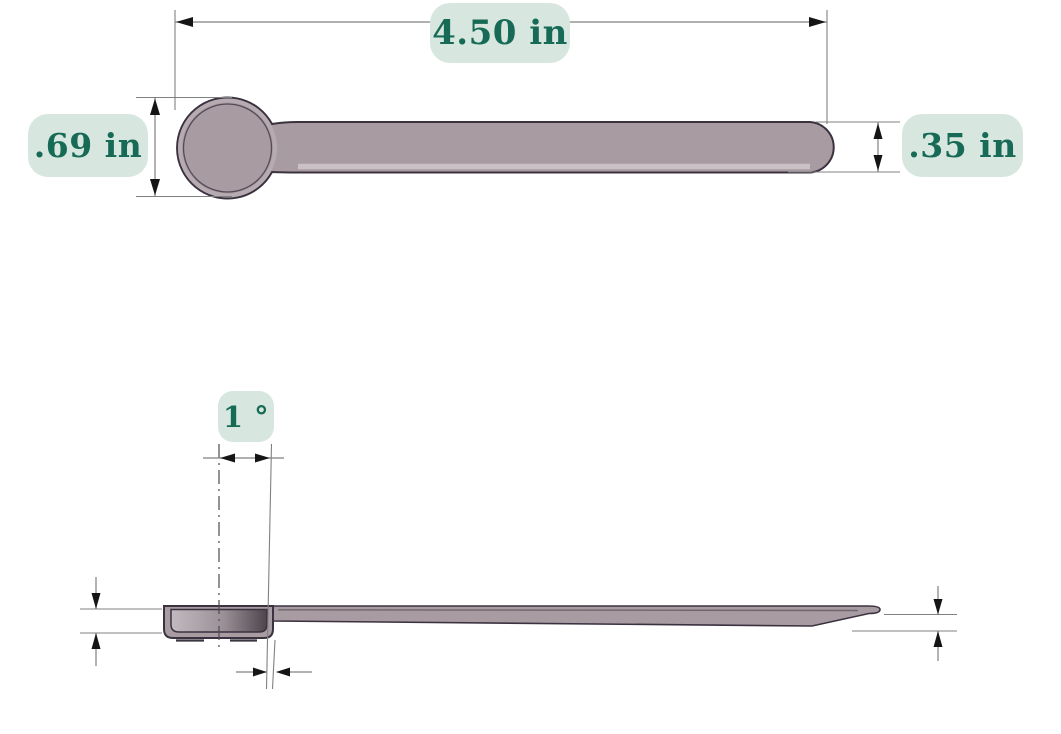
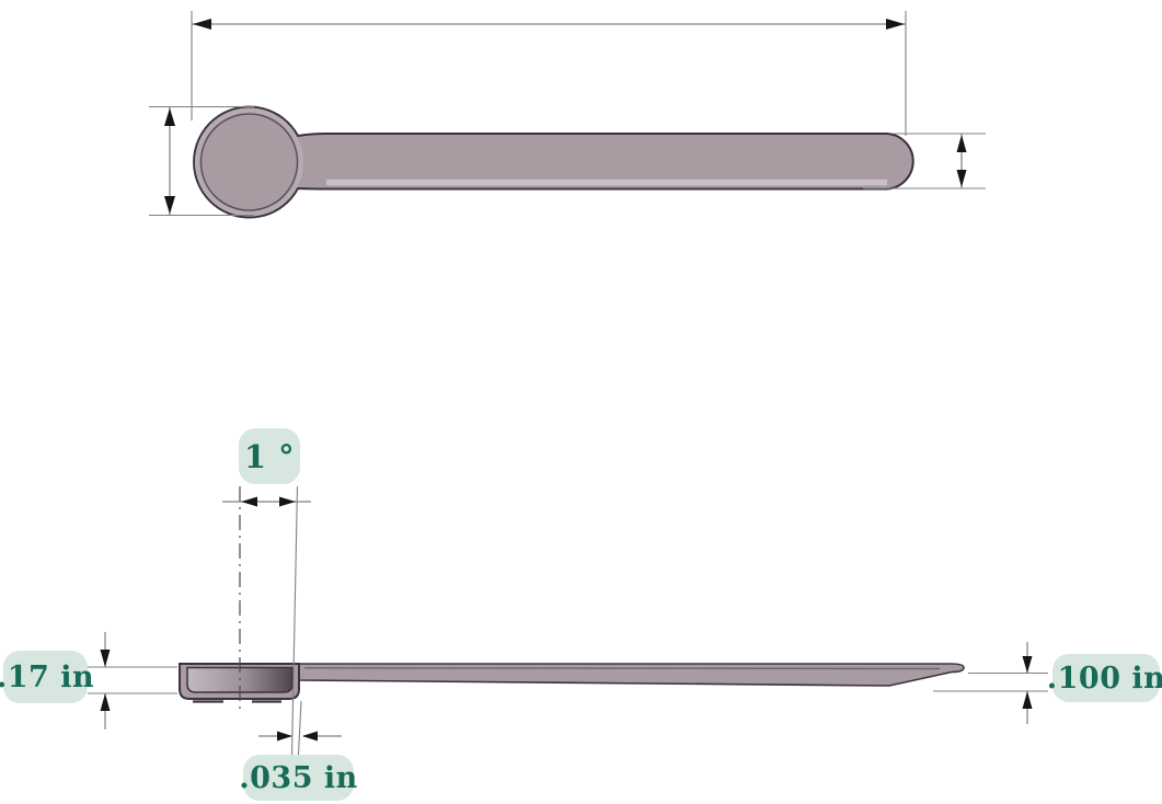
- 4.50 in
- .69 in
- .35 in
  1 °
+ .17 in
+ .100 in
+ .035 in
